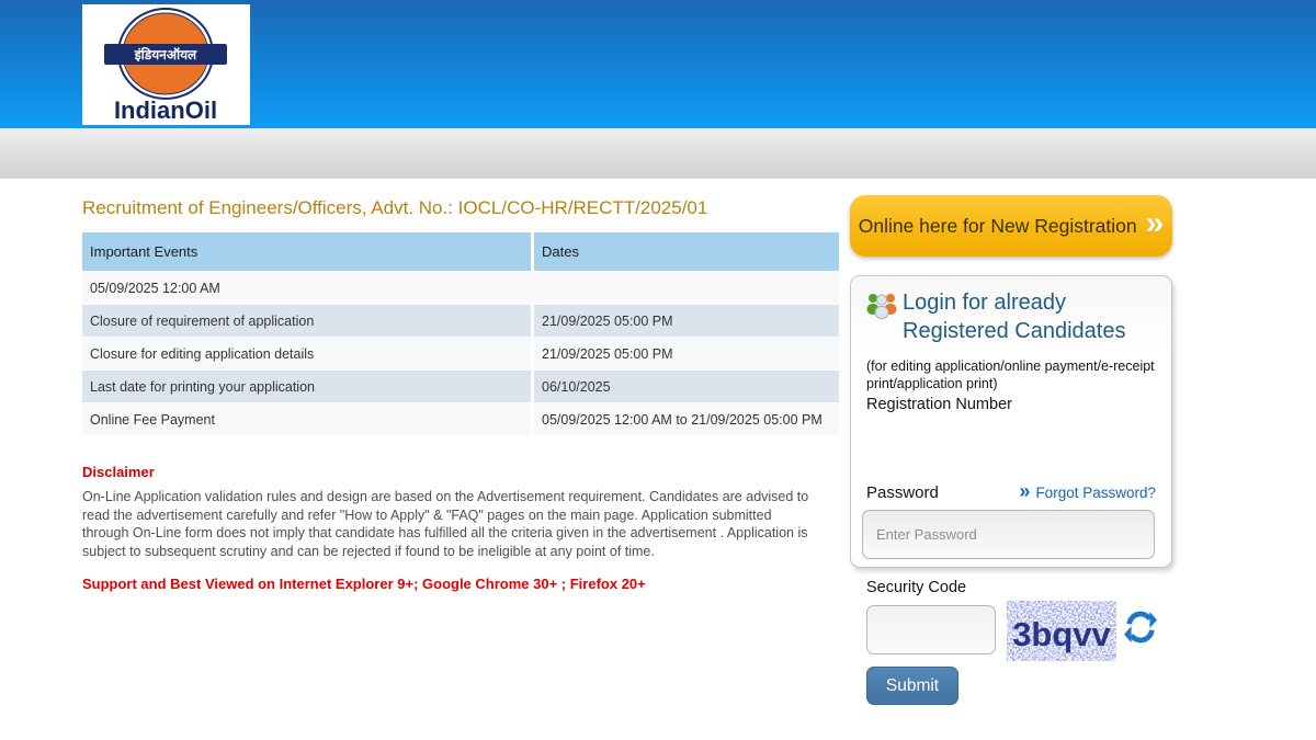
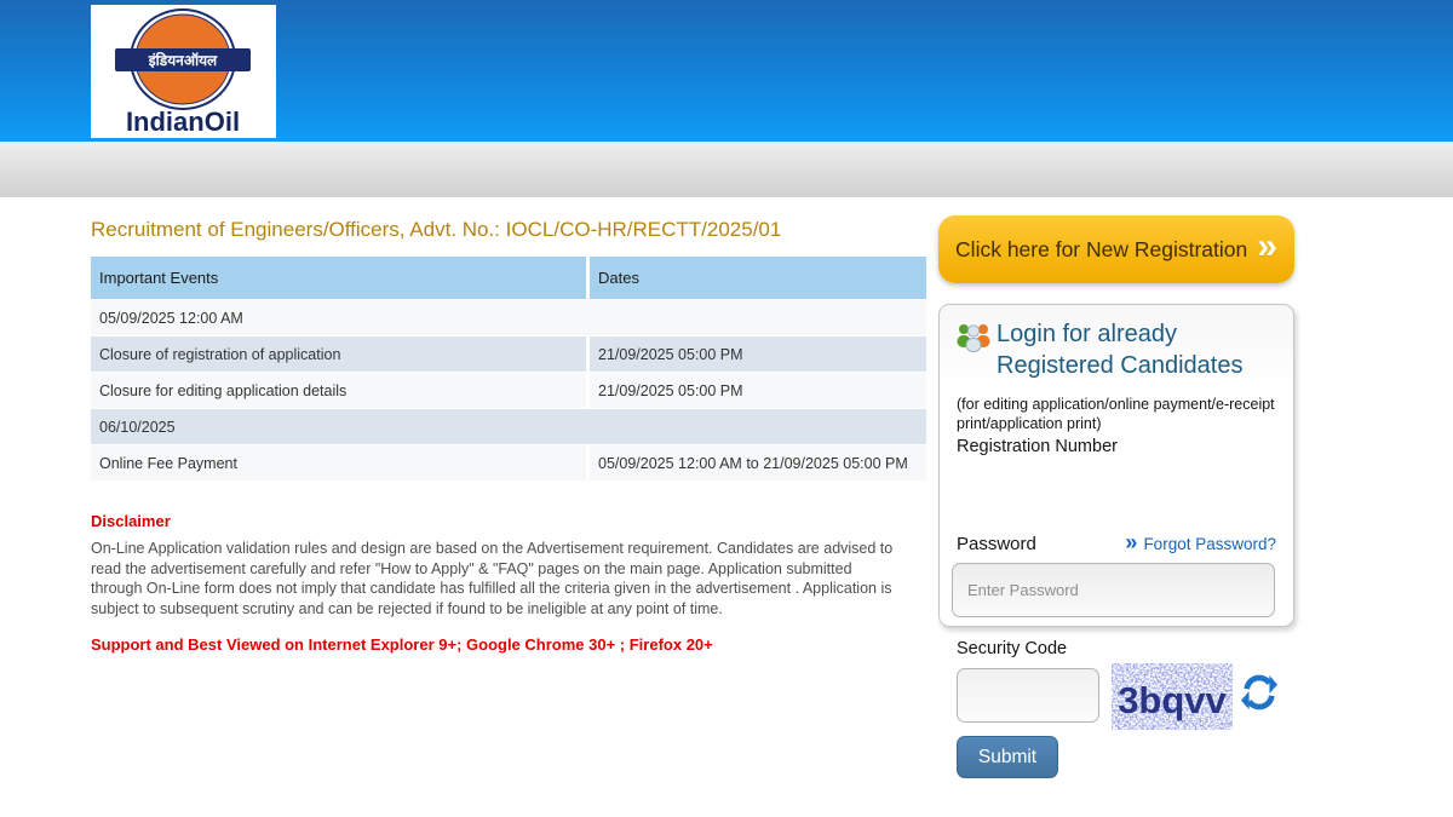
  इंडियनऑयल
  IndianOil
  Recruitment of Engineers/Officers, Advt. No.: IOCL/CO-HR/RECTT/2025/01
  Important Events
  Dates
  05/09/2025 12:00 AM
- Closure of requirement of application
+ Closure of registration of application
  21/09/2025 05:00 PM
  Closure for editing application details
  21/09/2025 05:00 PM
- Last date for printing your application
  06/10/2025
  Online Fee Payment
  05/09/2025 12:00 AM to 21/09/2025 05:00 PM
  Disclaimer
  On-Line Application validation rules and design are based on the Advertisement requirement. Candidates are advised to read the advertisement carefully and refer "How to Apply" & "FAQ" pages on the main page. Application submitted through On-Line form does not imply that candidate has fulfilled all the criteria given in the advertisement . Application is subject to subsequent scrutiny and can be rejected if found to be ineligible at any point of time.
  Support and Best Viewed on Internet Explorer 9+; Google Chrome 30+ ; Firefox 20+
- Online here for New Registration
+ Click here for New Registration
  »
  Login for already
  Registered Candidates
  (for editing application/online payment/e-receipt print/application print)
  Registration Number
  Password
  »
  Forgot Password?
  Enter Password
  Security Code
  3bqvv
  Submit
